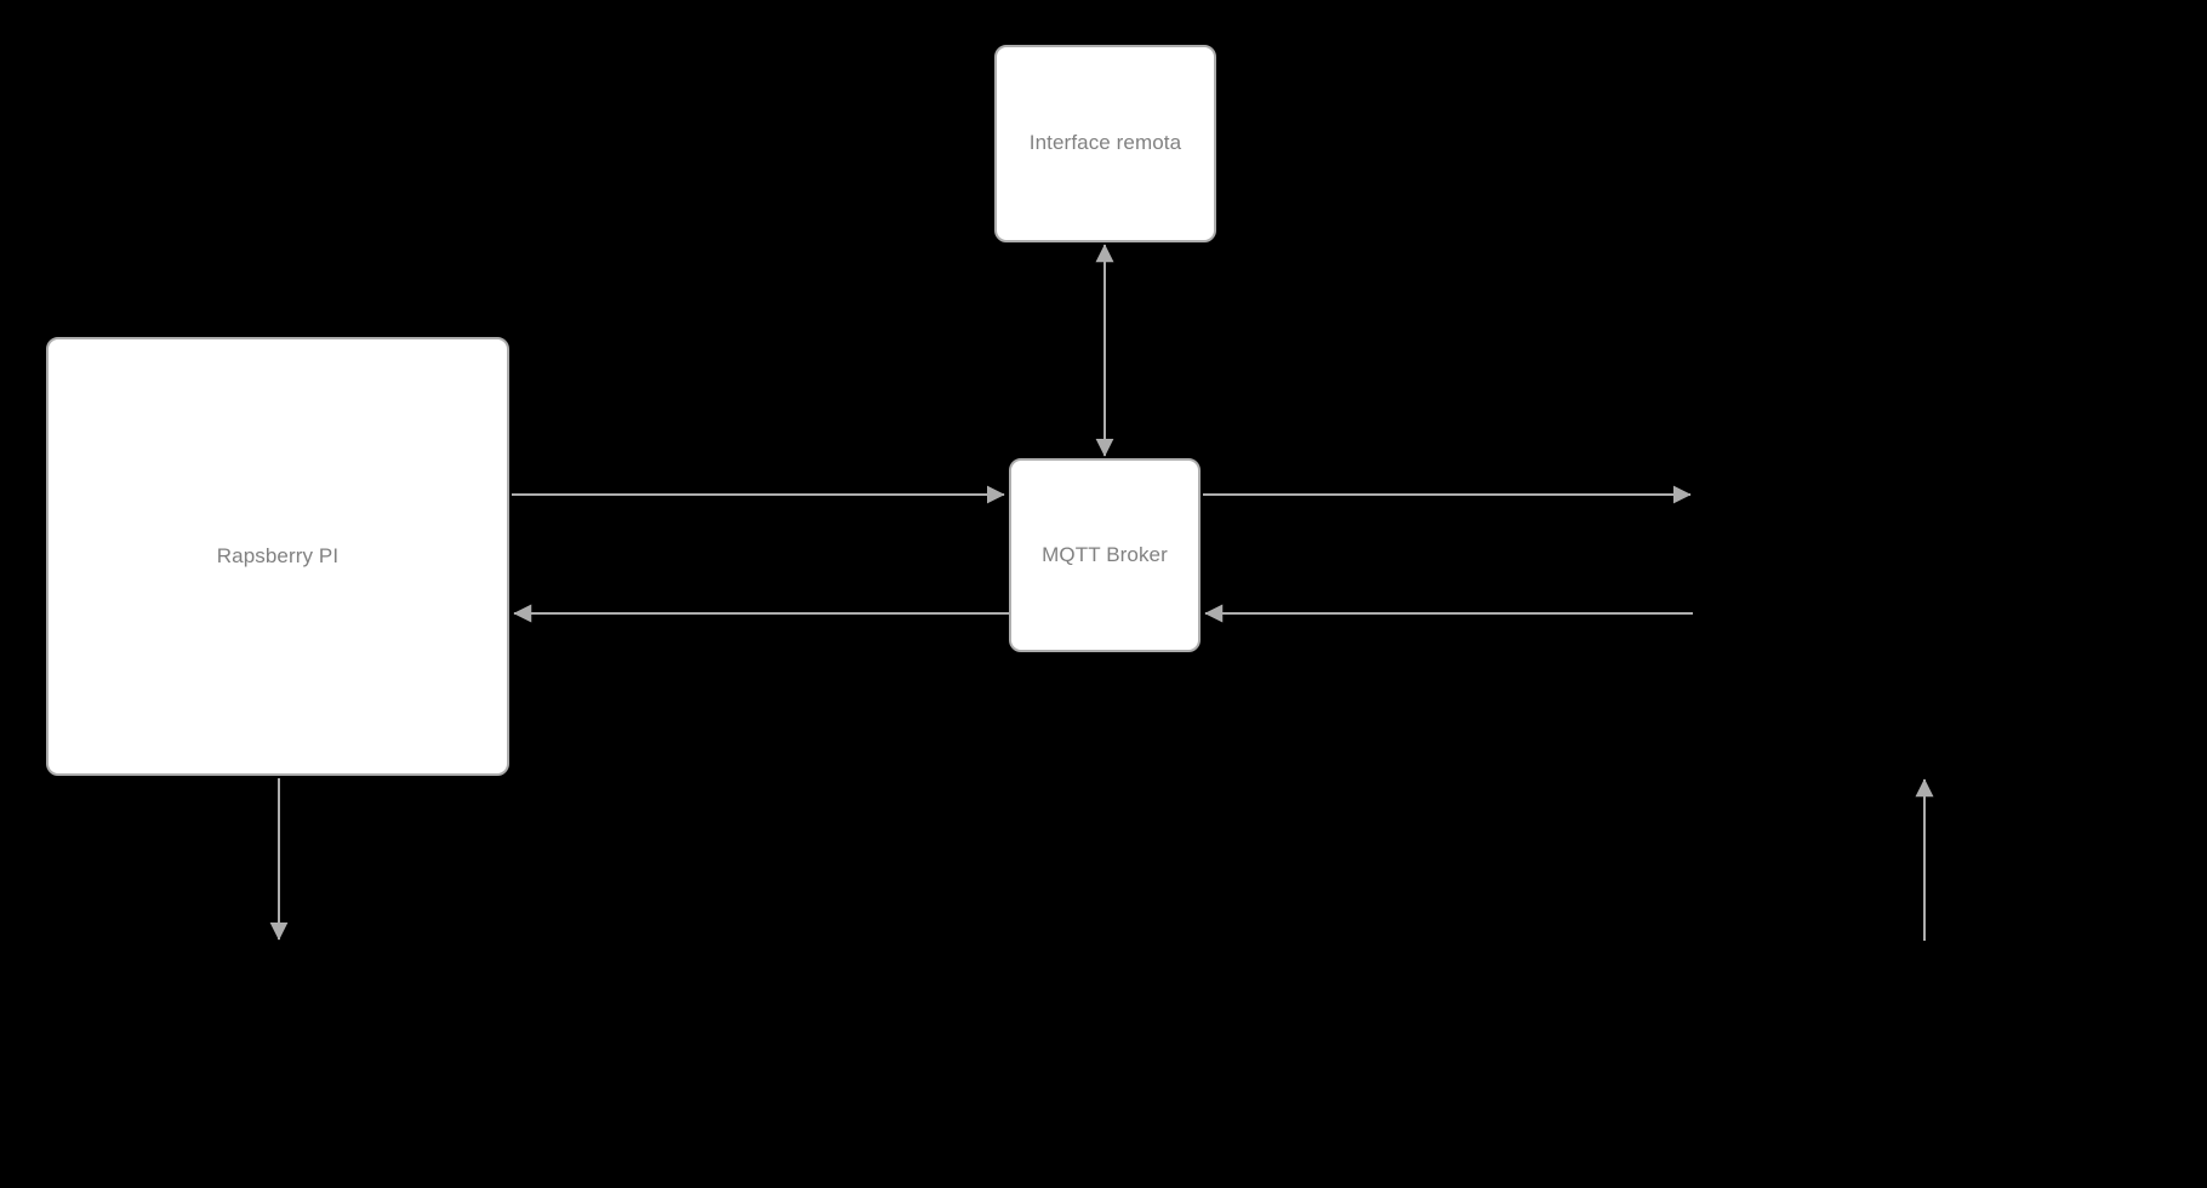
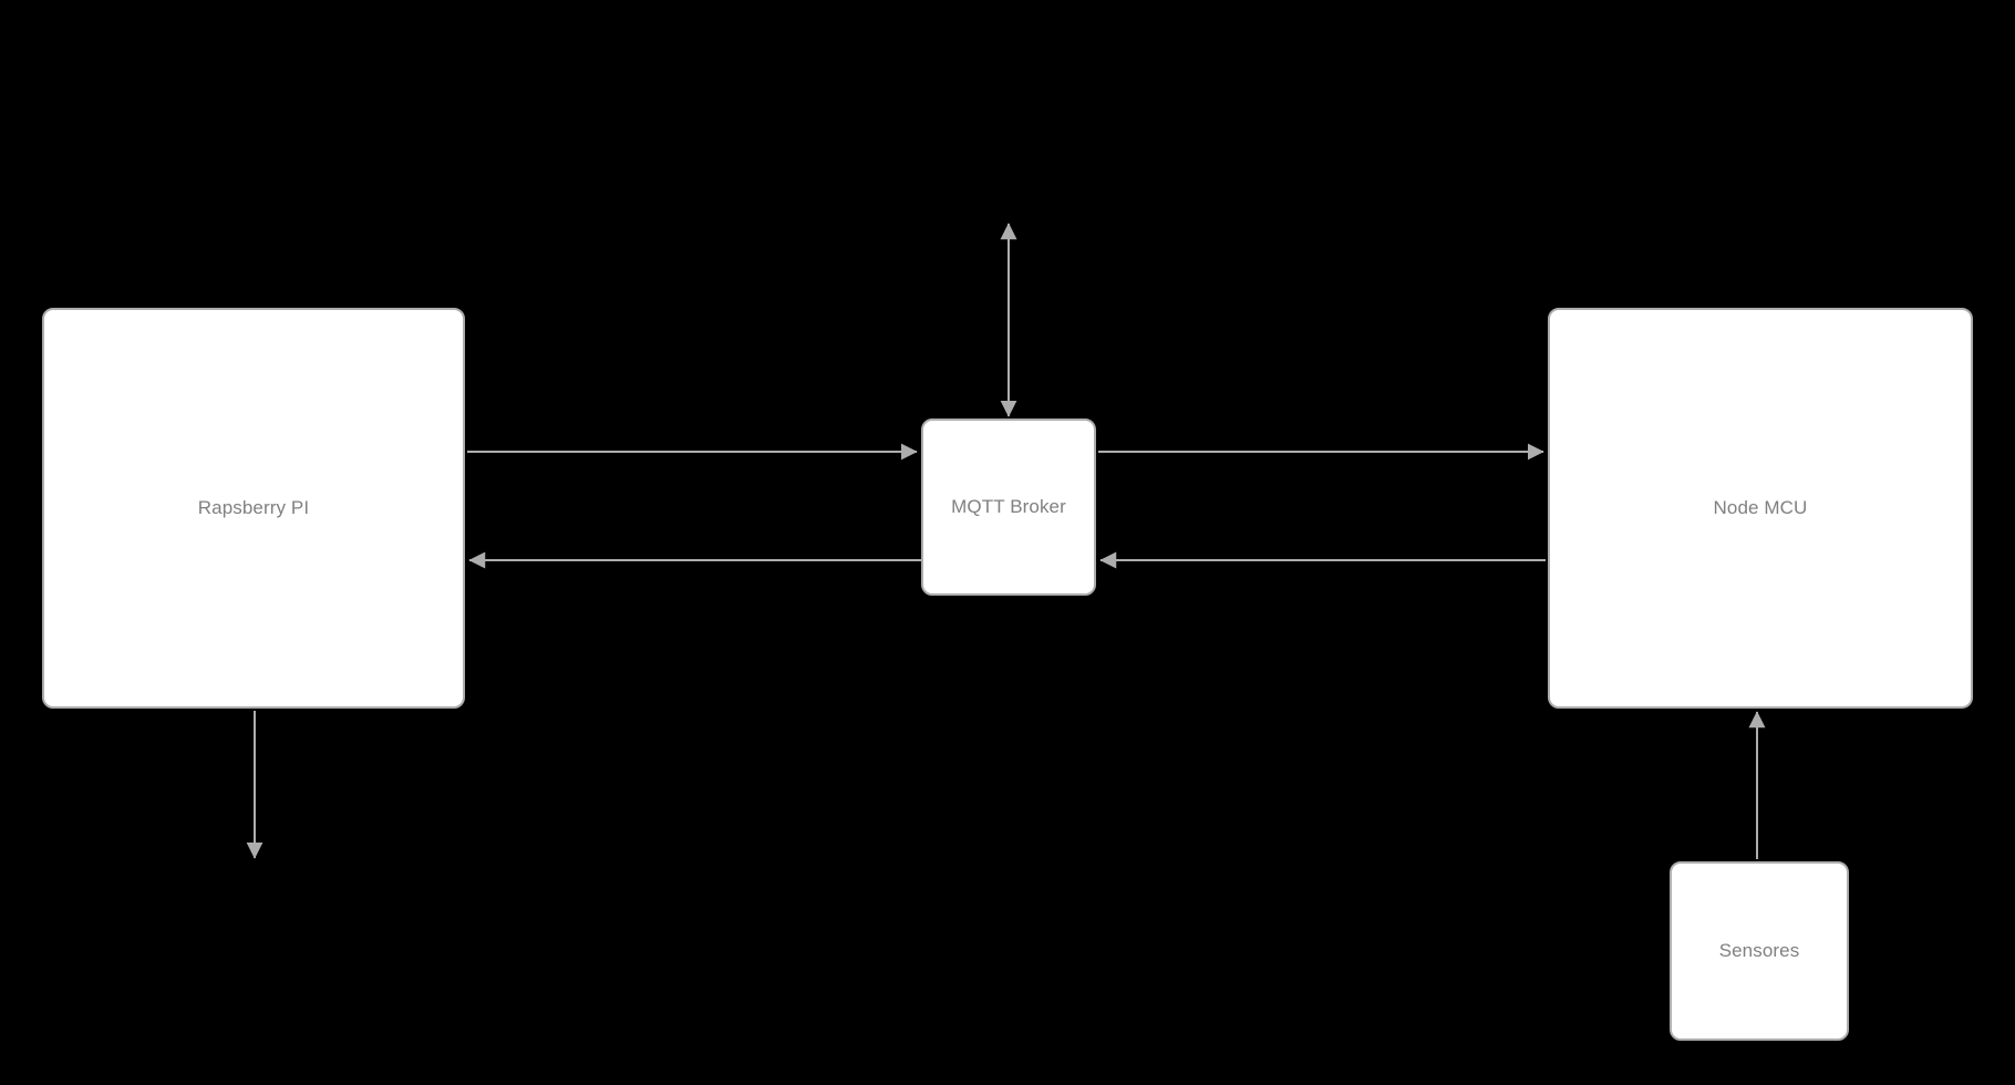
- Interface remota
  MQTT Broker
  Rapsberry PI
+ Node MCU
+ Sensores
